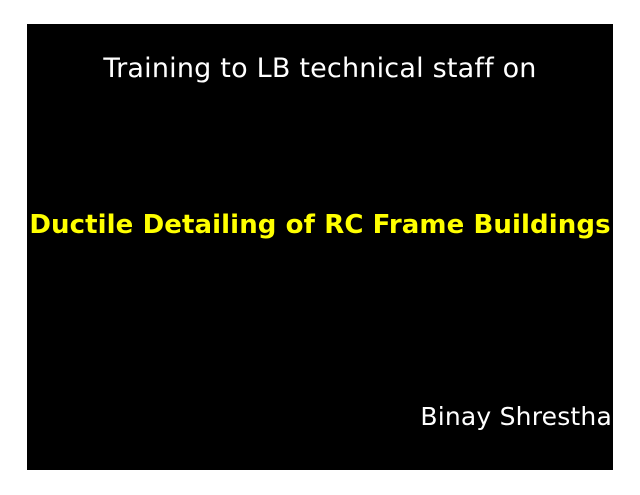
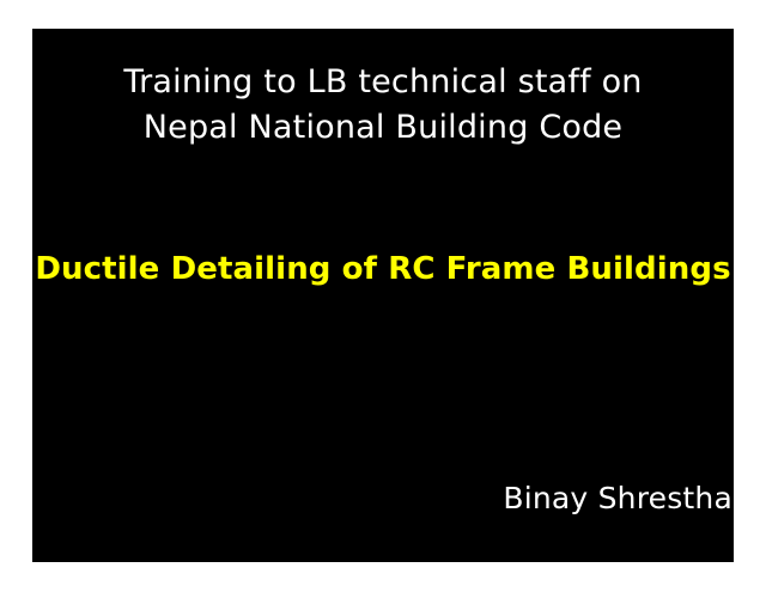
  Training to LB technical staff on
+ Nepal National Building Code
  Ductile Detailing of RC Frame Buildings
  Binay Shrestha
